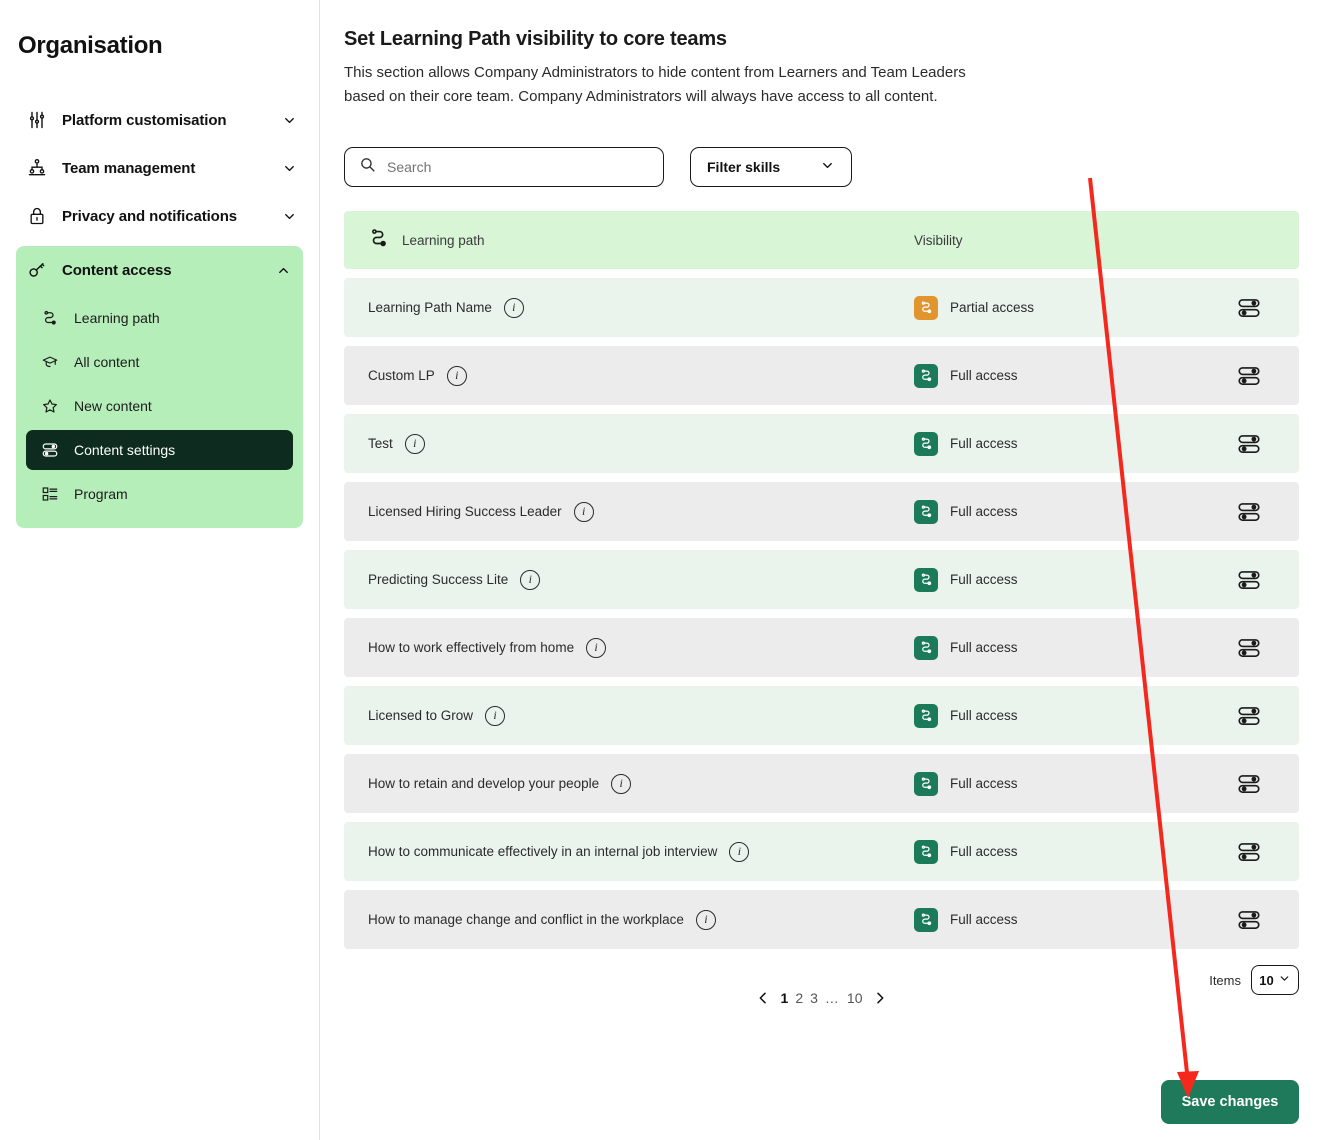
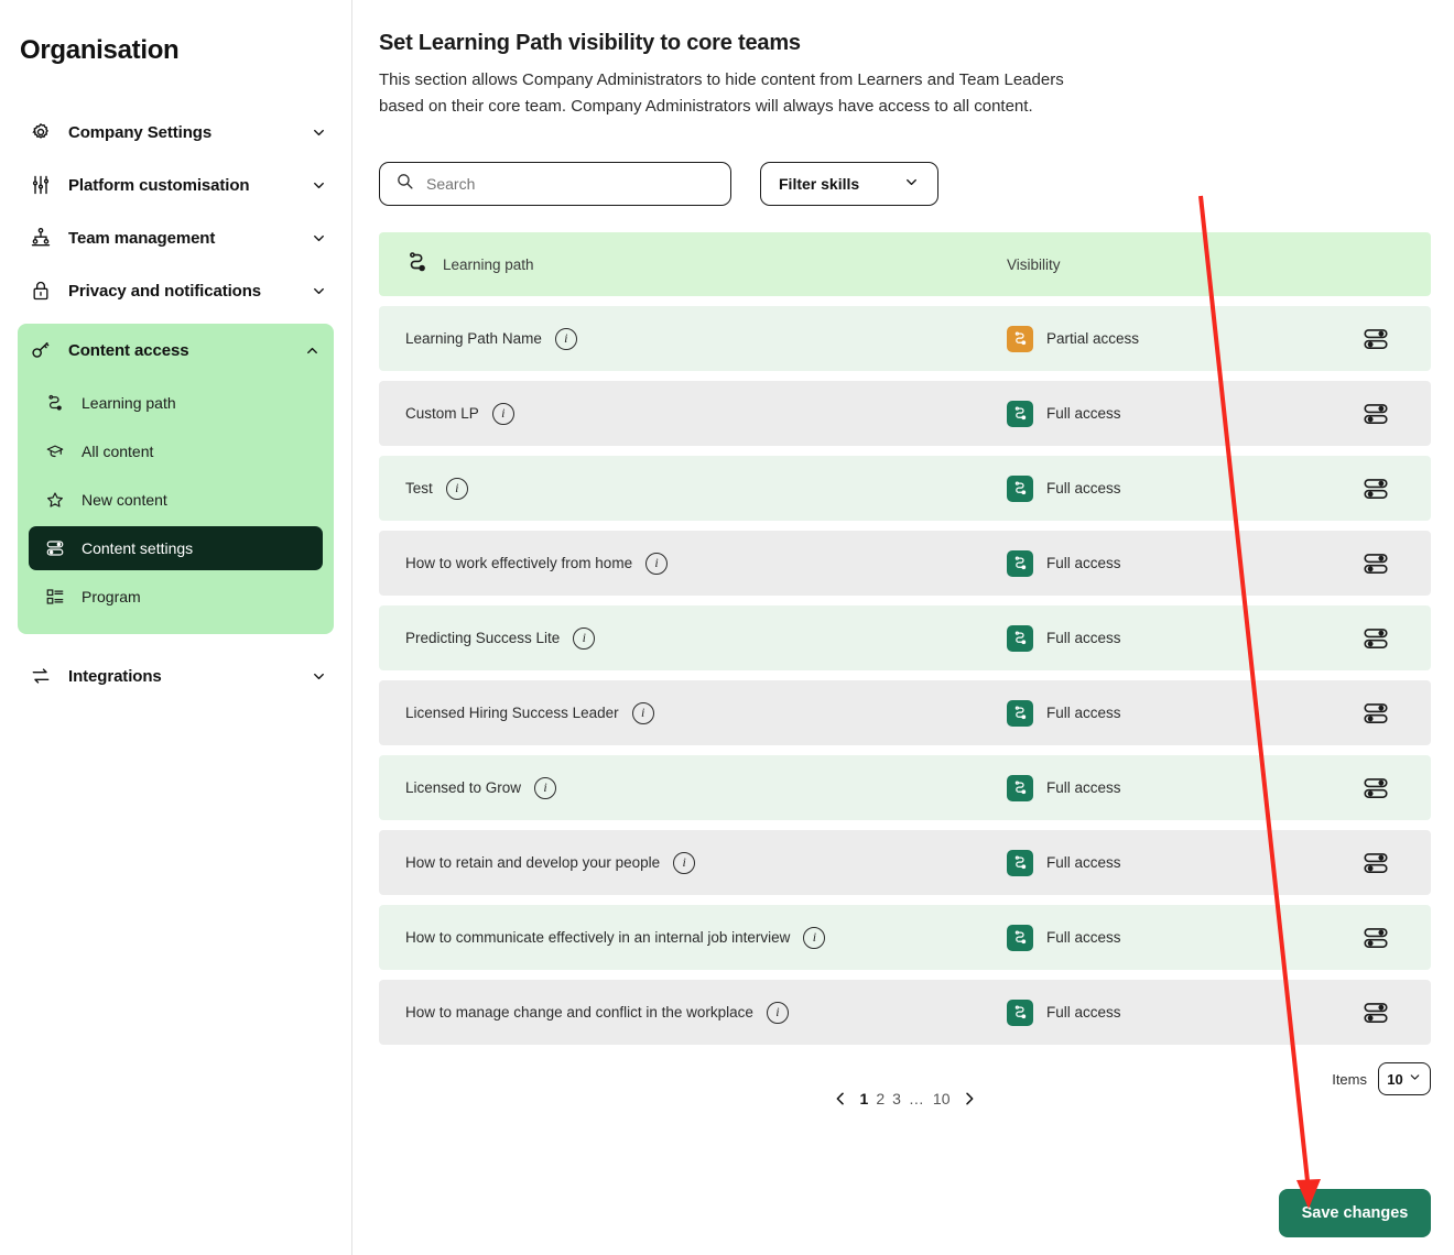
  Organisation
+ Company Settings
  Platform customisation
  Team management
  Privacy and notifications
  Content access
  Learning path
  All content
  New content
  Content settings
  Program
+ Integrations
  Set Learning Path visibility to core teams
  This section allows Company Administrators to hide content from Learners and Team Leaders based on their core team. Company Administrators will always have access to all content.
  Search
  Filter skills
  Learning path
  Visibility
  Learning Path Name
  i
  Partial access
  Custom LP
  i
  Full access
  Test
  i
  Full access
- Licensed Hiring Success Leader
+ How to work effectively from home
  i
  Full access
  Predicting Success Lite
  i
  Full access
- How to work effectively from home
+ Licensed Hiring Success Leader
  i
  Full access
  Licensed to Grow
  i
  Full access
  How to retain and develop your people
  i
  Full access
  How to communicate effectively in an internal job interview
  i
  Full access
  How to manage change and conflict in the workplace
  i
  Full access
  Items
  10
  1
  2
  3
  …
  10
  Save changes
